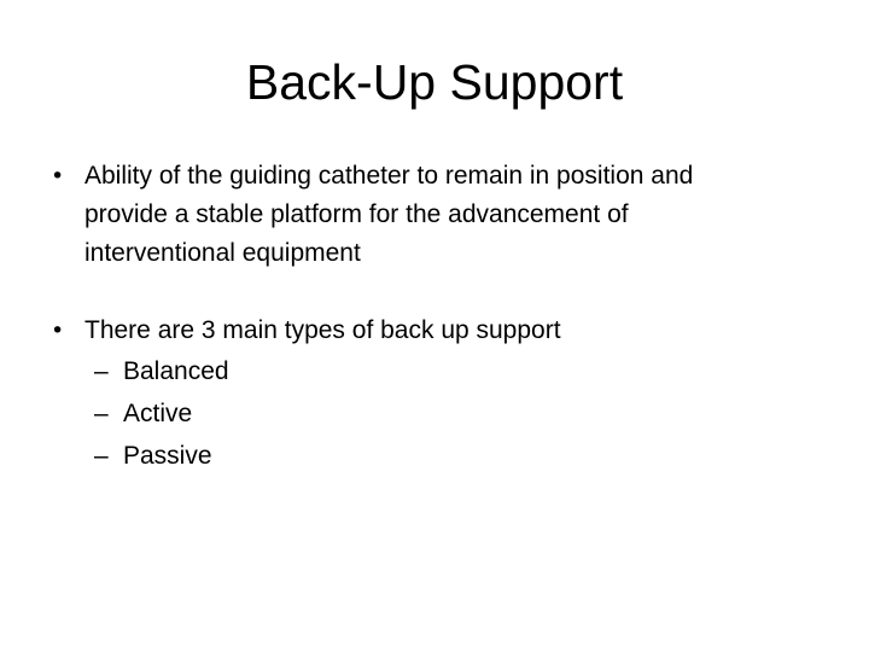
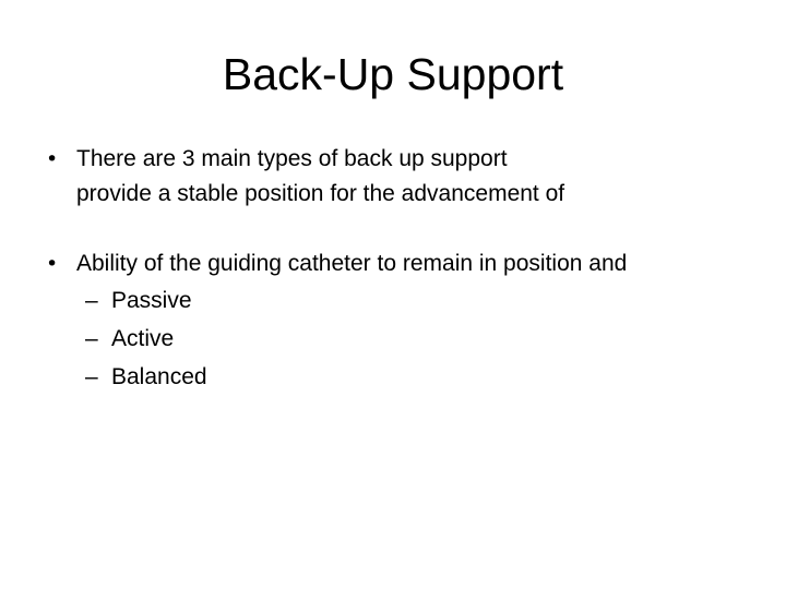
  Back-Up Support
  •
- Ability of the guiding catheter to remain in position and
+ There are 3 main types of back up support
- provide a stable platform for the advancement of
+ provide a stable position for the advancement of
- interventional equipment
  •
- There are 3 main types of back up support
+ Ability of the guiding catheter to remain in position and
  –
- Balanced
+ Passive
  –
  Active
  –
- Passive
+ Balanced
